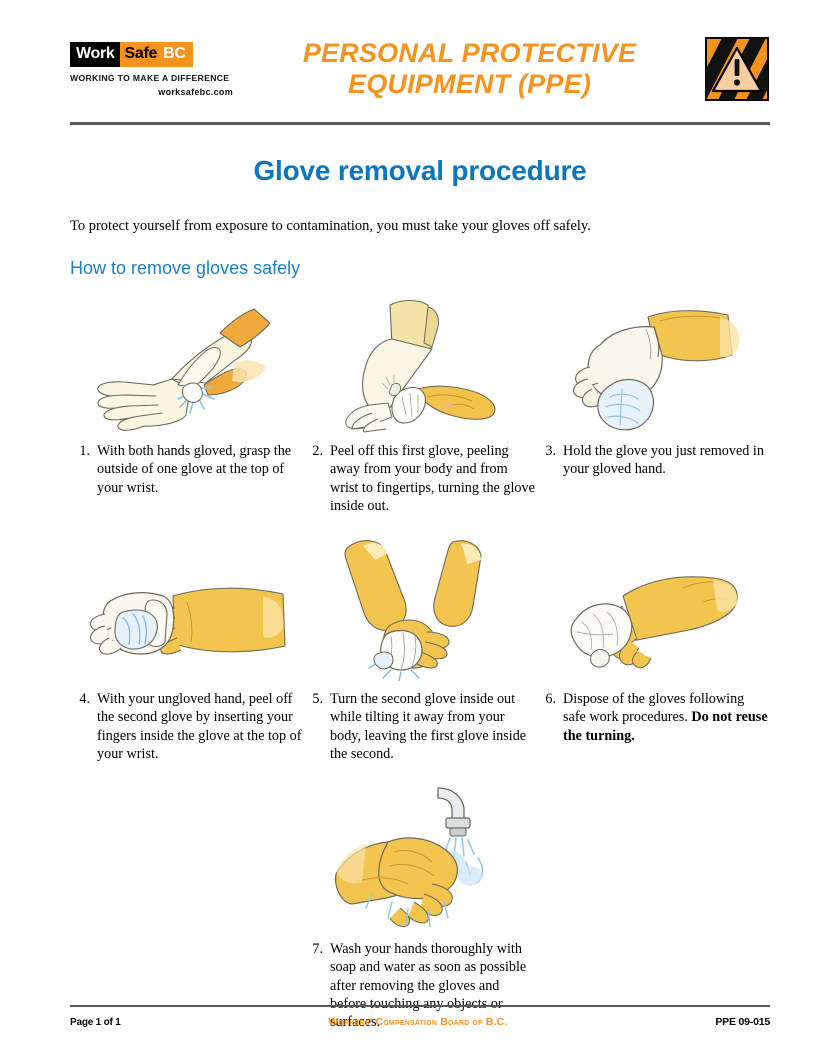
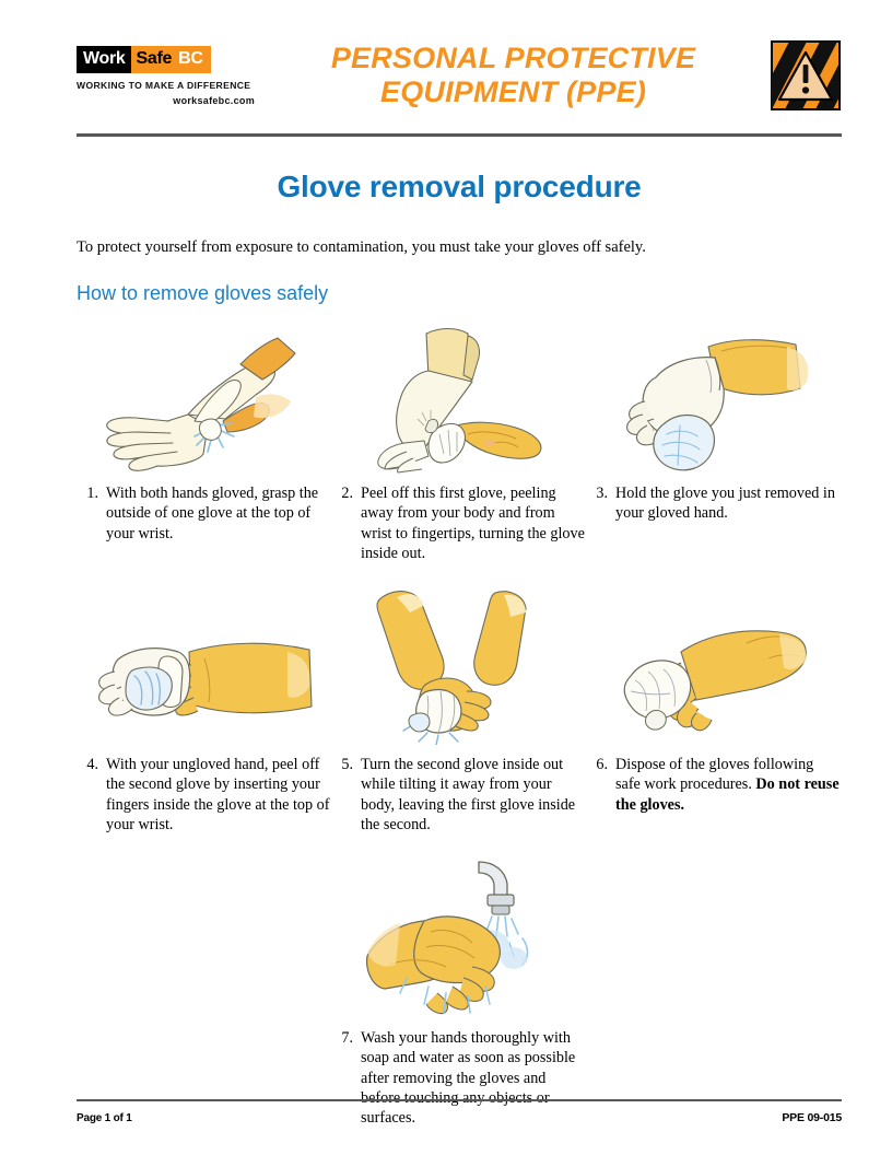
  Work
  Safe
  BC
  WORKING TO MAKE A DIFFERENCE
  worksafebc.com
  PERSONAL PROTECTIVE
  EQUIPMENT (PPE)
  Glove removal procedure
  To protect yourself from exposure to contamination, you must take your gloves off safely.
  How to remove gloves safely
  1.
  With both hands gloved, grasp the outside of one glove at the top of your wrist.
  2.
  Peel off this first glove, peeling away from your body and from wrist to fingertips, turning the glove inside out.
  3.
  Hold the glove you just removed in your gloved hand.
  4.
  With your ungloved hand, peel off the second glove by inserting your fingers inside the glove at the top of your wrist.
  5.
  Turn the second glove inside out while tilting it away from your body, leaving the first glove inside the second.
  6.
- Dispose of the gloves following safe work procedures. Do not reuse the turning.
+ Dispose of the gloves following safe work procedures. Do not reuse the gloves.
  7.
  Wash your hands thoroughly with soap and water as soon as possible after removing the gloves and before touching any objects or surfaces.
  Page 1 of 1
- Workers' Compensation Board of B.C.
  PPE 09-015
